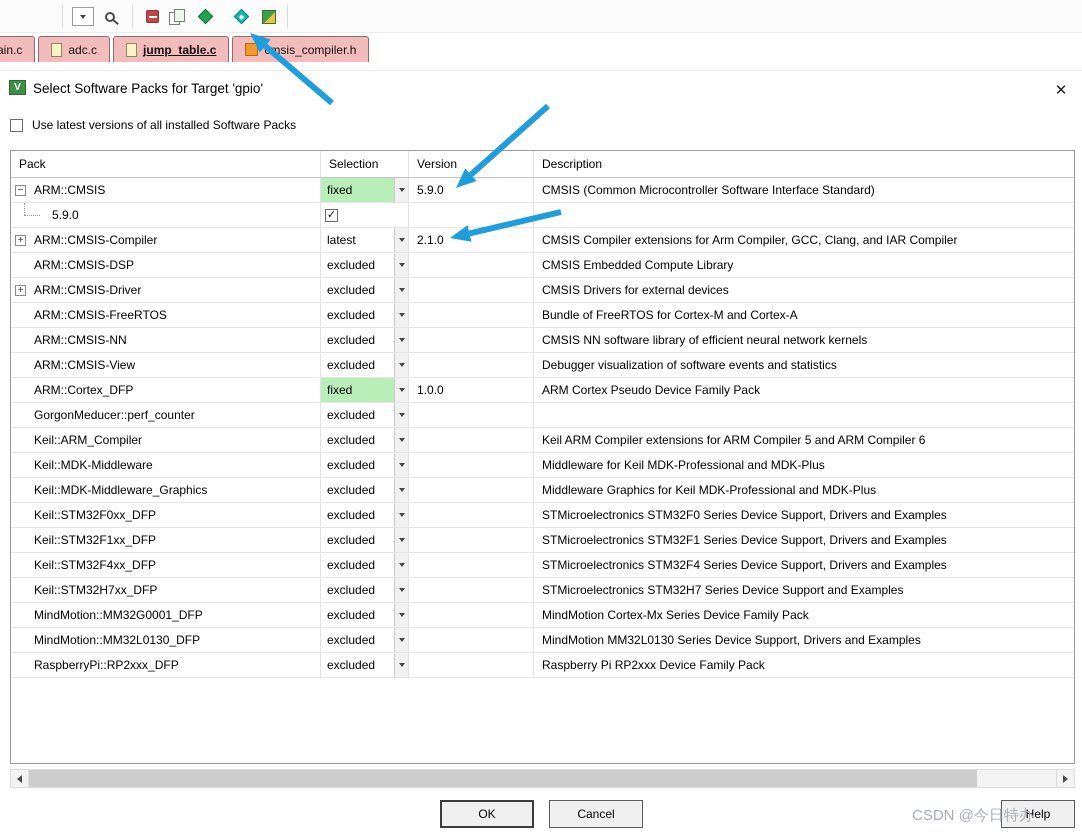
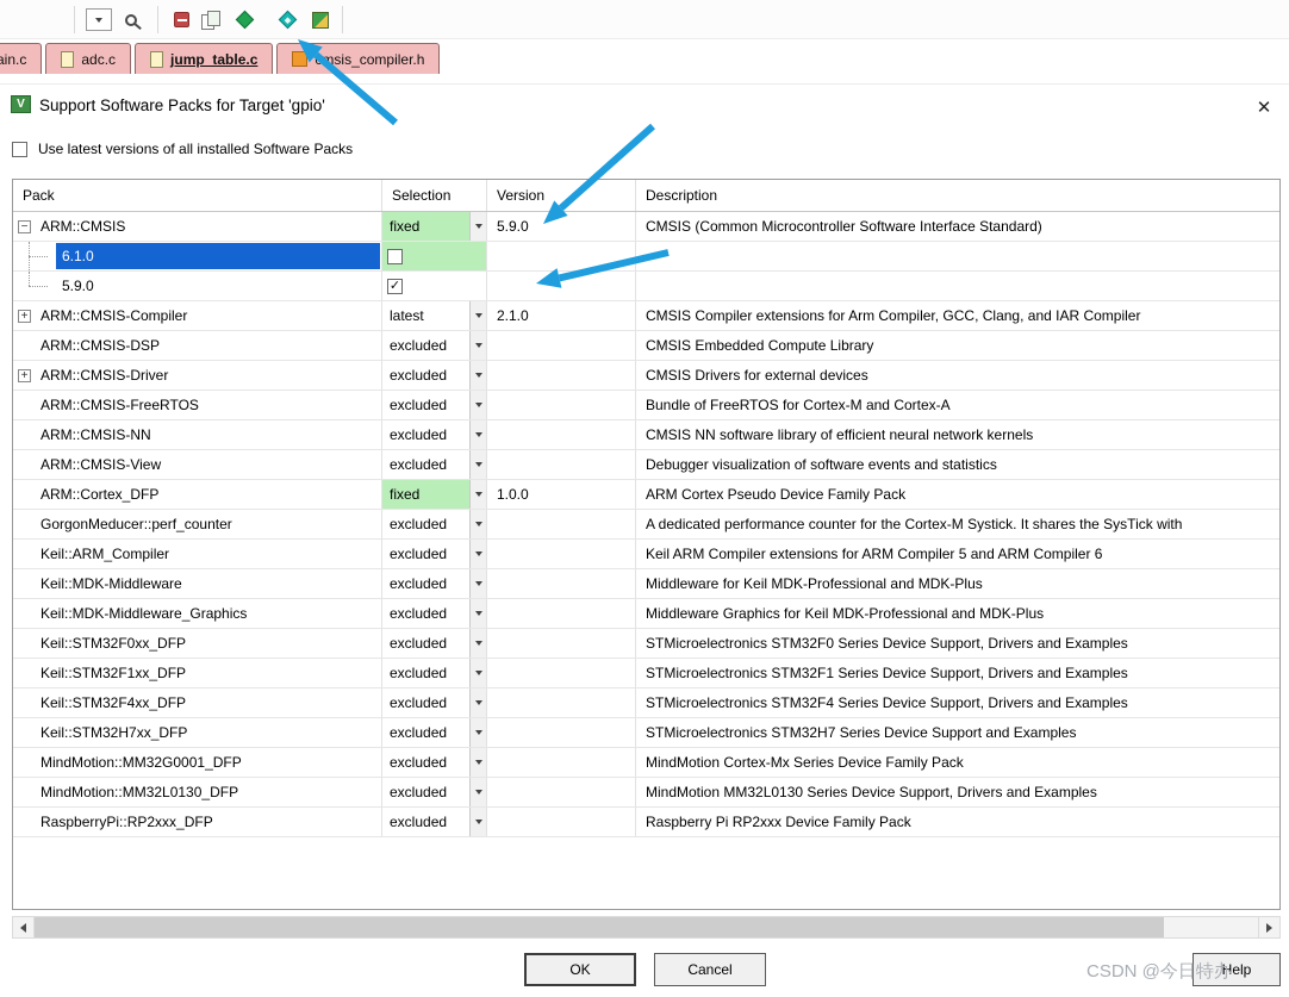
  ain.c
  adc.c
  jump_table.c
  msis_compiler.h
  V
- Select Software Packs for Target 'gpio'
+ Support Software Packs for Target 'gpio'
  ✕
  Use latest versions of all installed Software Packs
  Pack
  Selection
  Version
  Description
  −
  ARM::CMSIS
  fixed
  5.9.0
  CMSIS (Common Microcontroller Software Interface Standard)
+ 6.1.0
  5.9.0
  ✓
  +
  ARM::CMSIS-Compiler
  latest
  2.1.0
  CMSIS Compiler extensions for Arm Compiler, GCC, Clang, and IAR Compiler
  ARM::CMSIS-DSP
  excluded
  CMSIS Embedded Compute Library
  +
  ARM::CMSIS-Driver
  excluded
  CMSIS Drivers for external devices
  ARM::CMSIS-FreeRTOS
  excluded
  Bundle of FreeRTOS for Cortex-M and Cortex-A
  ARM::CMSIS-NN
  excluded
  CMSIS NN software library of efficient neural network kernels
  ARM::CMSIS-View
  excluded
  Debugger visualization of software events and statistics
  ARM::Cortex_DFP
  fixed
  1.0.0
  ARM Cortex Pseudo Device Family Pack
  GorgonMeducer::perf_counter
  excluded
+ A dedicated performance counter for the Cortex-M Systick. It shares the SysTick with
  Keil::ARM_Compiler
  excluded
  Keil ARM Compiler extensions for ARM Compiler 5 and ARM Compiler 6
  Keil::MDK-Middleware
  excluded
  Middleware for Keil MDK-Professional and MDK-Plus
  Keil::MDK-Middleware_Graphics
  excluded
  Middleware Graphics for Keil MDK-Professional and MDK-Plus
  Keil::STM32F0xx_DFP
  excluded
  STMicroelectronics STM32F0 Series Device Support, Drivers and Examples
  Keil::STM32F1xx_DFP
  excluded
  STMicroelectronics STM32F1 Series Device Support, Drivers and Examples
  Keil::STM32F4xx_DFP
  excluded
  STMicroelectronics STM32F4 Series Device Support, Drivers and Examples
  Keil::STM32H7xx_DFP
  excluded
  STMicroelectronics STM32H7 Series Device Support and Examples
  MindMotion::MM32G0001_DFP
  excluded
  MindMotion Cortex-Mx Series Device Family Pack
  MindMotion::MM32L0130_DFP
  excluded
  MindMotion MM32L0130 Series Device Support, Drivers and Examples
  RaspberryPi::RP2xxx_DFP
  excluded
  Raspberry Pi RP2xxx Device Family Pack
  OK
  Cancel
  Help
  CSDN @今日特办
